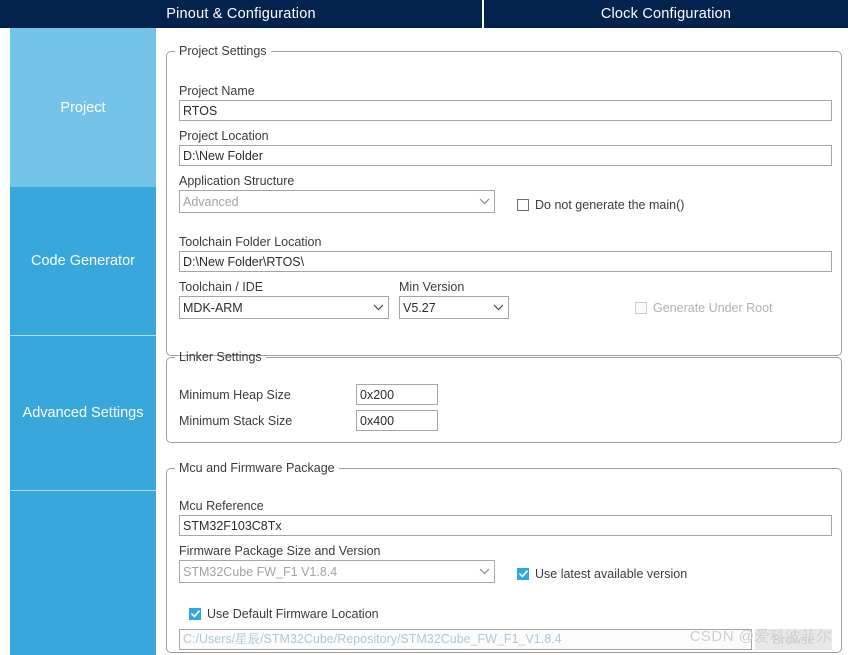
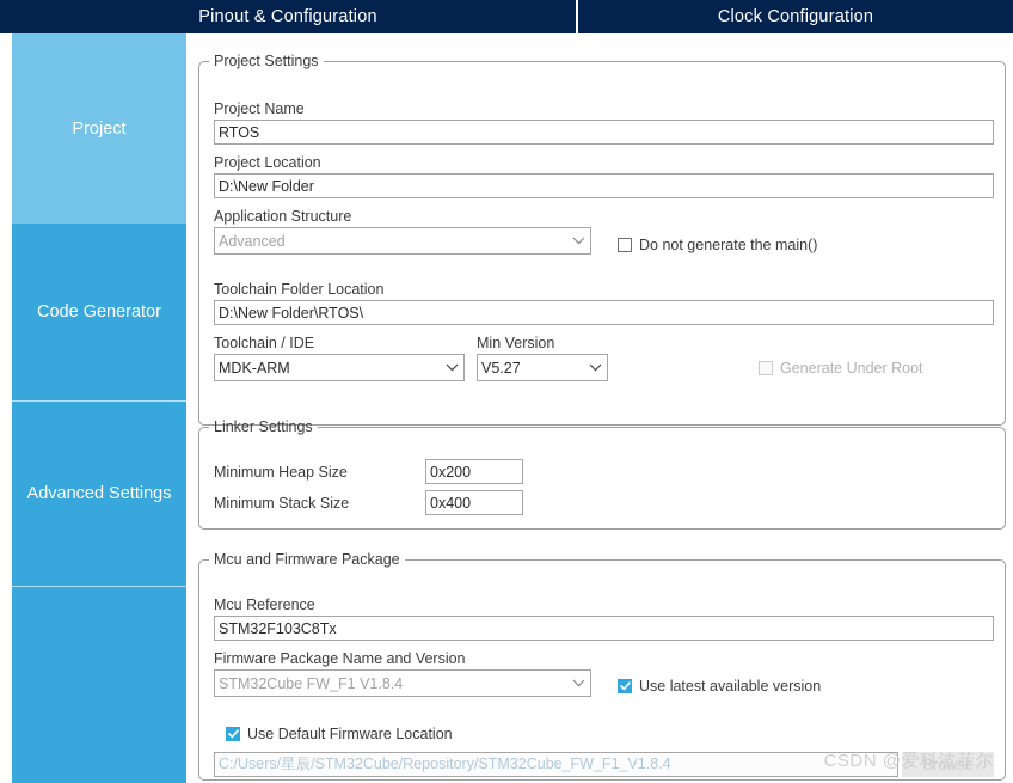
  Pinout & Configuration
  Clock Configuration
  Project
  Code Generator
  Advanced Settings
  Project Settings
  Project Name
  RTOS
  Project Location
  D:\New Folder
  Application Structure
  Advanced
  Do not generate the main()
  Toolchain Folder Location
  D:\New Folder\RTOS\
  Toolchain / IDE
  MDK-ARM
  Min Version
  V5.27
  Generate Under Root
  Linker Settings
  Minimum Heap Size
  0x200
  Minimum Stack Size
  0x400
  Mcu and Firmware Package
  Mcu Reference
  STM32F103C8Tx
- Firmware Package Size and Version
+ Firmware Package Name and Version
  STM32Cube FW_F1 V1.8.4
  Use latest available version
  Use Default Firmware Location
  C:/Users/星辰/STM32Cube/Repository/STM32Cube_FW_F1_V1.8.4
  Browse
  CSDN @爱科波菲尔
